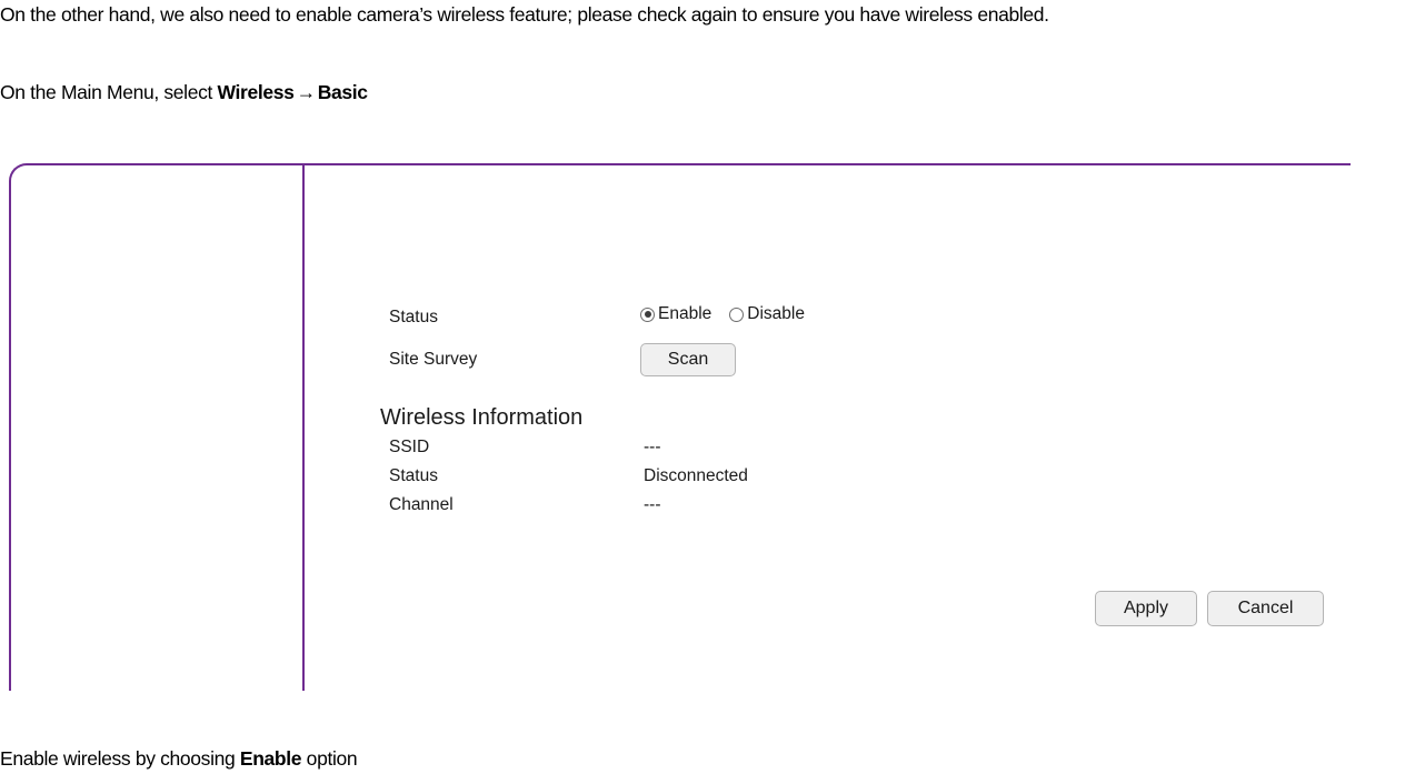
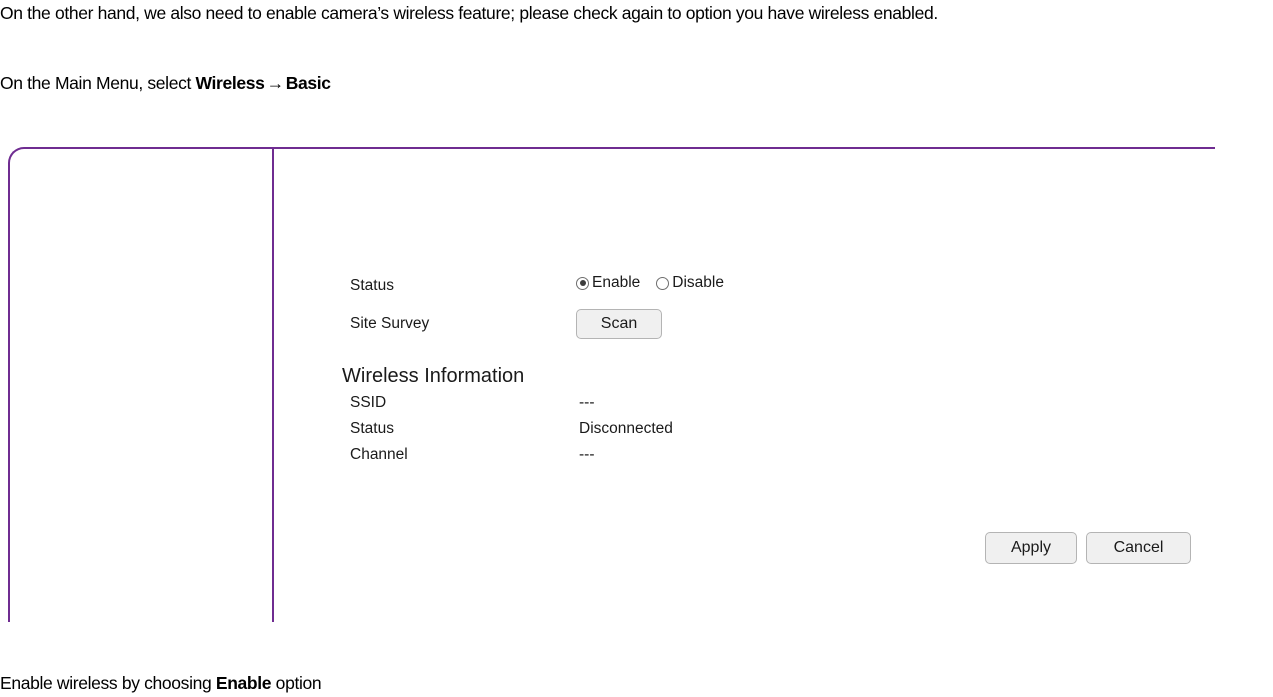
- On the other hand, we also need to enable camera’s wireless feature; please check again to ensure you have wireless enabled.
+ On the other hand, we also need to enable camera’s wireless feature; please check again to option you have wireless enabled.
  On the Main Menu, select Wireless→Basic
  Enable wireless by choosing Enable option
  Status
  Enable
  Disable
  Site Survey
  Scan
  Wireless Information
  SSID
  ---
  Status
  Disconnected
  Channel
  ---
  Apply
  Cancel
